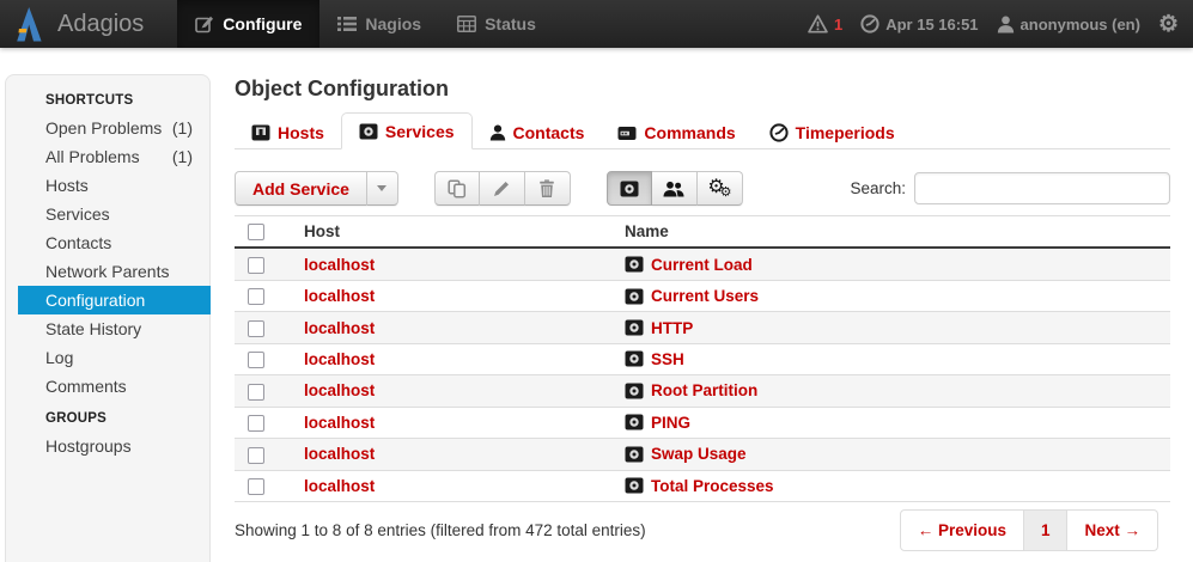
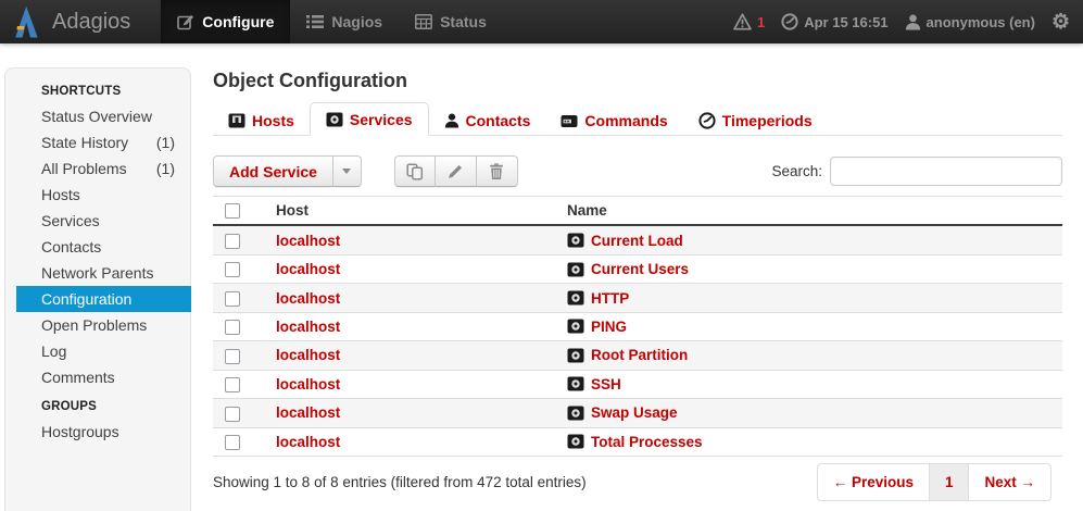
  Adagios
  Configure
  Nagios
  Status
  1
  Apr 15 16:51
  anonymous (en)
  ⚙
  SHORTCUTS
+ Status Overview
- Open Problems
+ State History
  (1)
  All Problems
  (1)
  Hosts
  Services
  Contacts
  Network Parents
  Configuration
- State History
+ Open Problems
  Log
  Comments
  GROUPS
  Hostgroups
  Object Configuration
  Hosts
  Services
  Contacts
  Commands
  Timeperiods
  Add Service
- ⚙⚙
  Search:
  	Host	Name
  	localhost	Current Load
  	localhost	Current Users
  	localhost	HTTP
- 	localhost	SSH
+ 	localhost	PING
  	localhost	Root Partition
- 	localhost	PING
+ 	localhost	SSH
  	localhost	Swap Usage
  	localhost	Total Processes
  Showing 1 to 8 of 8 entries (filtered from 472 total entries)
  ← Previous
  1
  Next →
